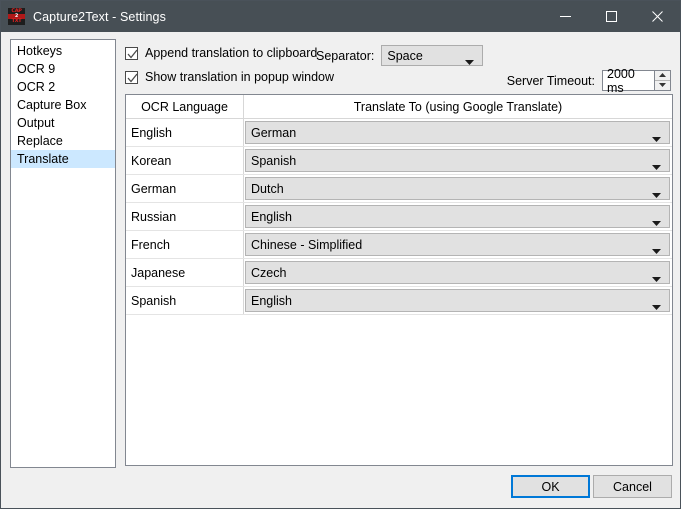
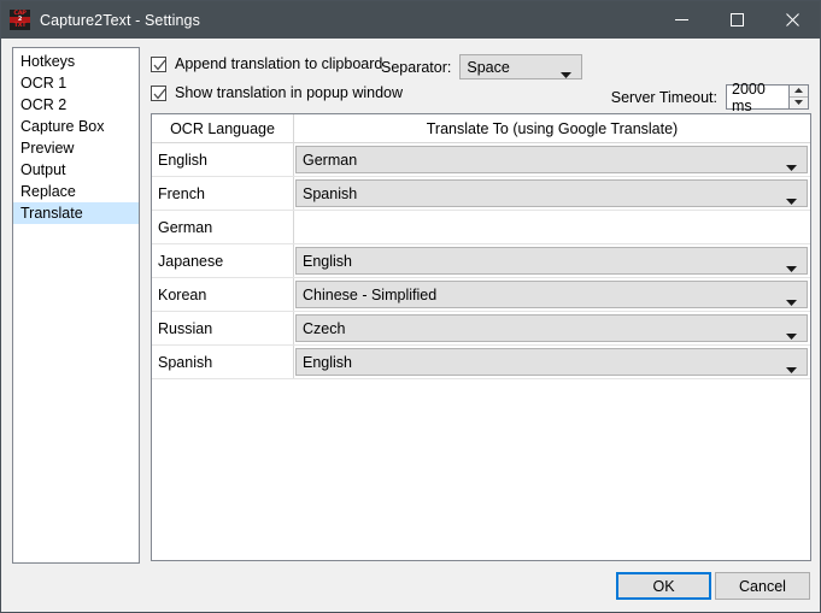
  Capture2Text - Settings
  Hotkeys
- OCR 9
+ OCR 1
  OCR 2
  Capture Box
+ Preview
  Output
  Replace
  Translate
  Append translation to clipboard
  Show translation in popup window
  Separator:
  Space
  Server Timeout:
  2000 ms
  OCR Language
  Translate To (using Google Translate)
  English
  German
- Korean
+ French
  Spanish
  German
- Dutch
- Russian
+ Japanese
  English
- French
+ Korean
  Chinese - Simplified
- Japanese
+ Russian
  Czech
  Spanish
  English
  OK
  Cancel
